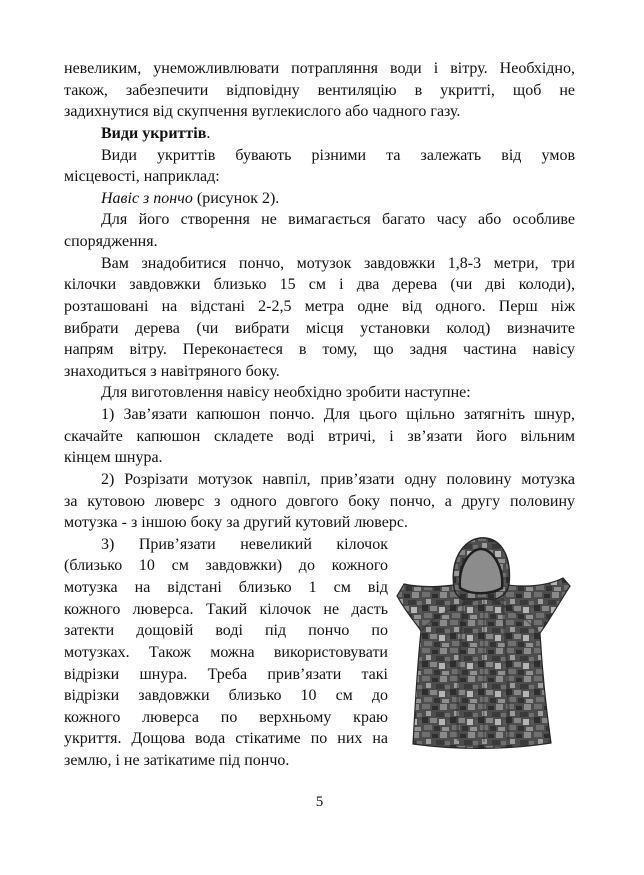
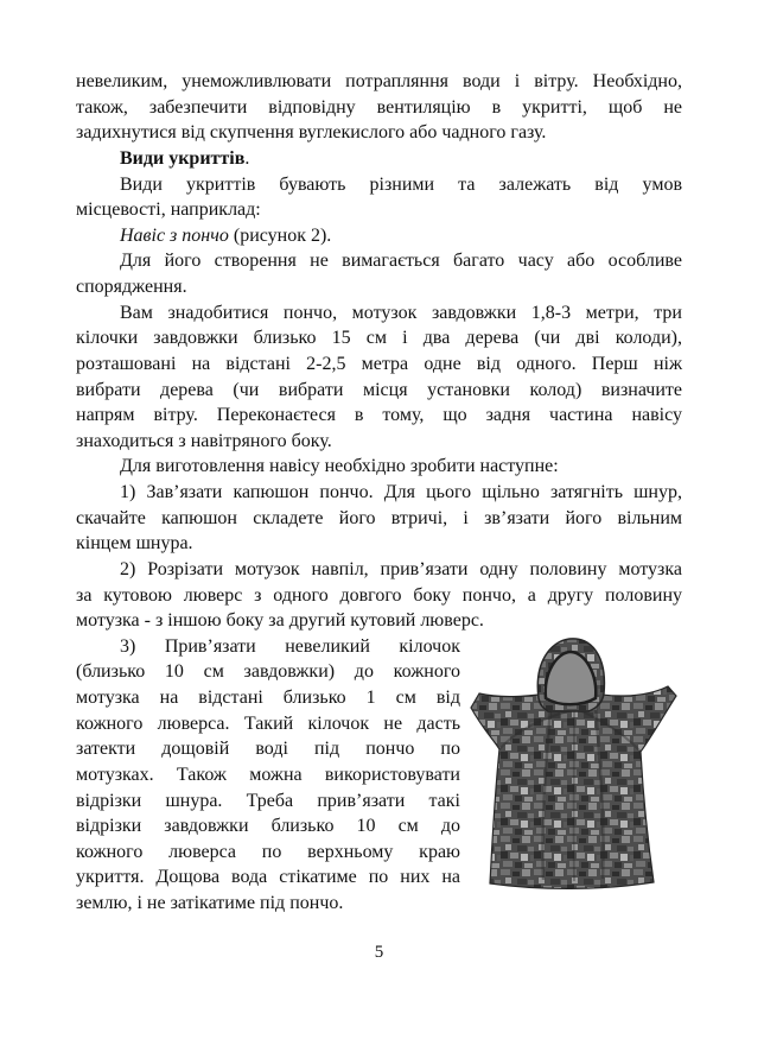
  невеликим, унеможливлювати потрапляння води і вітру. Необхідно,
  також, забезпечити відповідну вентиляцію в укритті, щоб не
  задихнутися від скупчення вуглекислого або чадного газу.
  Види укриттів.
  Види укриттів бувають різними та залежать від умов
  місцевості, наприклад:
  Навіс з пончо (рисунок 2).
  Для його створення не вимагається багато часу або особливе
  спорядження.
  Вам знадобитися пончо, мотузок завдовжки 1,8-3 метри, три
  кілочки завдовжки близько 15 см і два дерева (чи дві колоди),
  розташовані на відстані 2-2,5 метра одне від одного. Перш ніж
  вибрати дерева (чи вибрати місця установки колод) визначите
  напрям вітру. Переконаєтеся в тому, що задня частина навісу
  знаходиться з навітряного боку.
  Для виготовлення навісу необхідно зробити наступне:
  1) Зав’язати капюшон пончо. Для цього щільно затягніть шнур,
- скачайте капюшон складете воді втричі, і зв’язати його вільним
+ скачайте капюшон складете його втричі, і зв’язати його вільним
  кінцем шнура.
  2) Розрізати мотузок навпіл, прив’язати одну половину мотузка
  за кутовою люверс з одного довгого боку пончо, а другу половину
  мотузка - з іншою боку за другий кутовий люверс.
  3) Прив’язати невеликий кілочок
  (близько 10 см завдовжки) до кожного
  мотузка на відстані близько 1 см від
  кожного люверса. Такий кілочок не дасть
  затекти дощовій воді під пончо по
  мотузках. Також можна використовувати
  відрізки шнура. Треба прив’язати такі
  відрізки завдовжки близько 10 см до
  кожного люверса по верхньому краю
  укриття. Дощова вода стікатиме по них на
  землю, і не затікатиме під пончо.
  5
